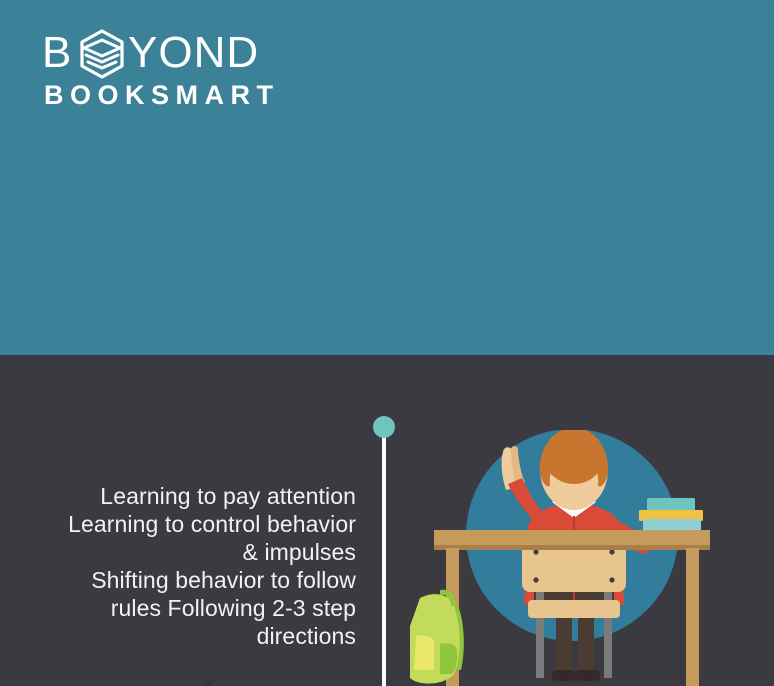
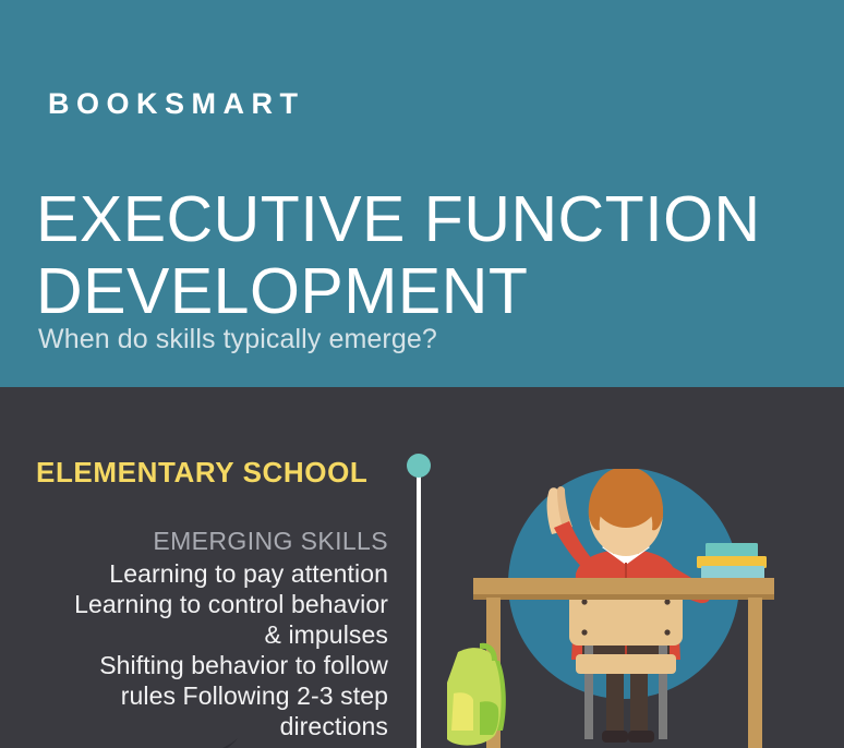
- B
- YOND
  BOOKSMART
+ EXECUTIVE FUNCTION
+ DEVELOPMENT
+ When do skills typically emerge?
+ ELEMENTARY SCHOOL
+ EMERGING SKILLS
  Learning to pay attention
  Learning to control behavior
  & impulses
  Shifting behavior to follow
  rules Following 2-3 step
  directions
